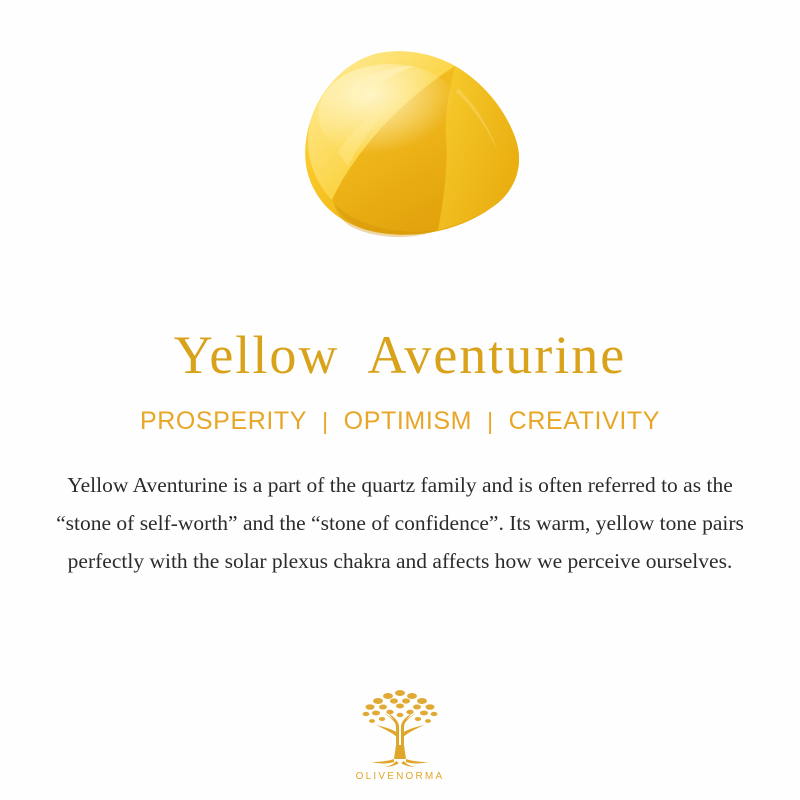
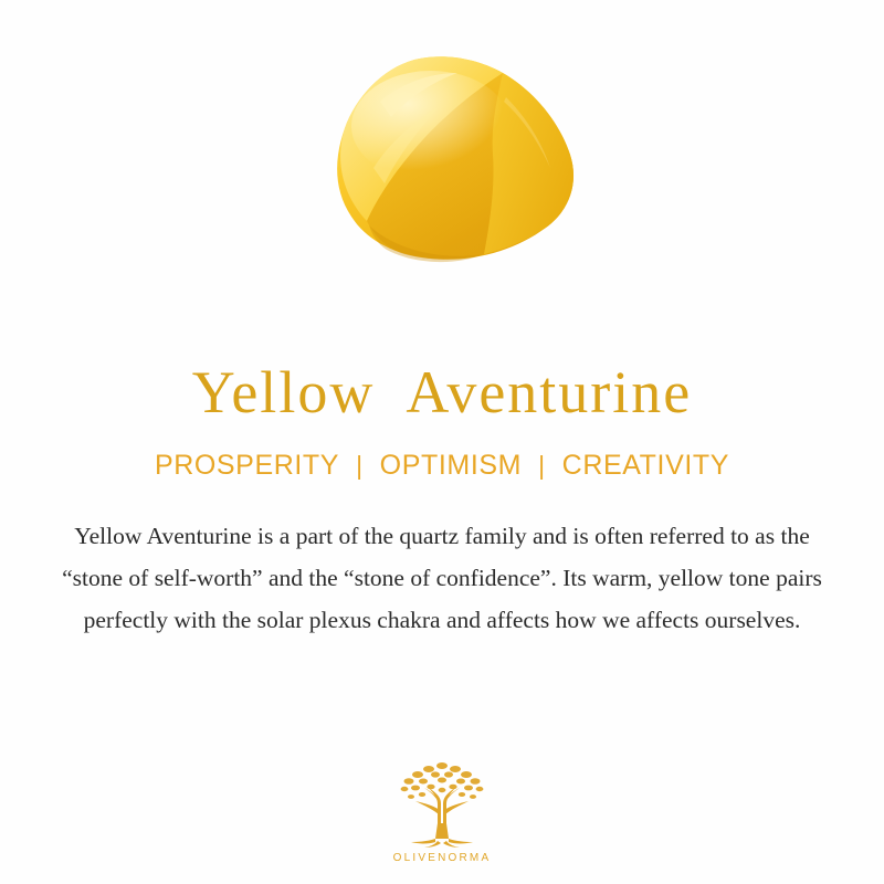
  Yellow Aventurine
  PROSPERITY
  |
  OPTIMISM
  |
  CREATIVITY
- Yellow Aventurine is a part of the quartz family and is often referred to as the “stone of self-worth” and the “stone of confidence”. Its warm, yellow tone pairs perfectly with the solar plexus chakra and affects how we perceive ourselves.
+ Yellow Aventurine is a part of the quartz family and is often referred to as the “stone of self-worth” and the “stone of confidence”. Its warm, yellow tone pairs perfectly with the solar plexus chakra and affects how we affects ourselves.
  OLIVENORMA
